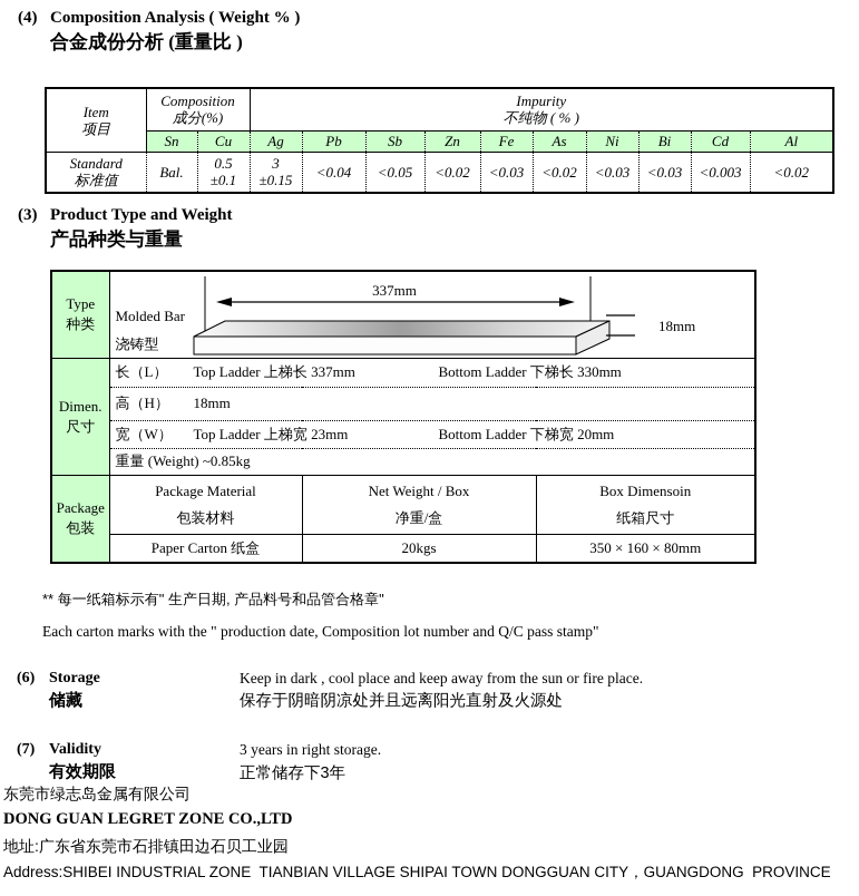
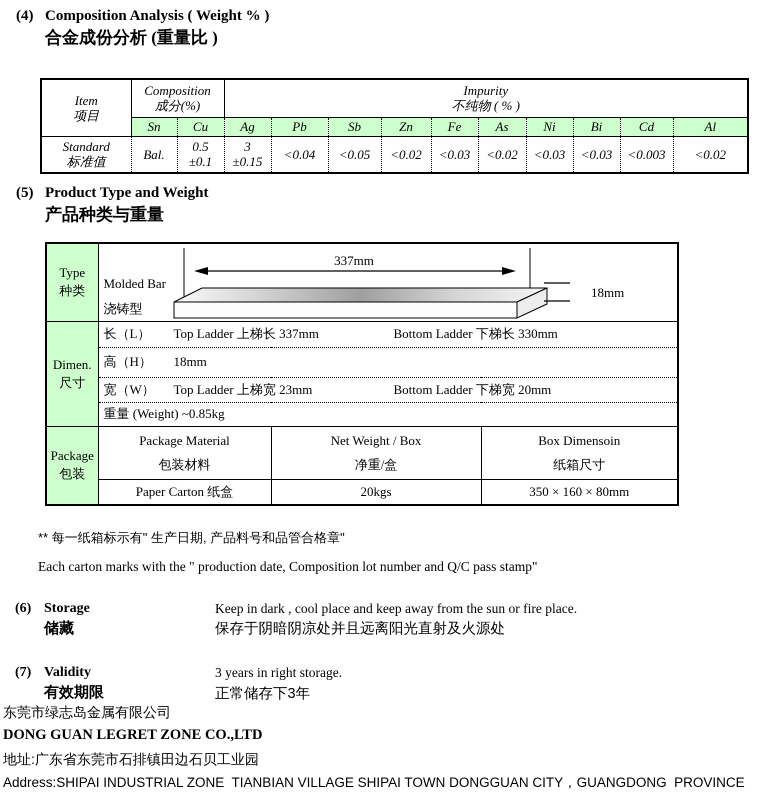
  (4)
  Composition Analysis ( Weight % )
  合金成份分析 (重量比 )
  Item 项目	Composition 成分(%)	Impurity 不纯物 ( % )
  Sn	Cu	Ag	Pb	Sb	Zn	Fe	As	Ni	Bi	Cd	Al
  Standard 标准值	Bal.	0.5±0.1	3±0.15	<0.04	<0.05	<0.02	<0.03	<0.02	<0.03	<0.03	<0.003	<0.02
- (3)
+ (5)
  Product Type and Weight
  产品种类与重量
  Type 种类	Molded Bar 浇铸型 337mm 18mm
  Dimen. 尺寸	长（L） Top Ladder 上梯长 337mm Bottom Ladder 下梯长 330mm
  高（H） 18mm
  宽（W） Top Ladder 上梯宽 23mm Bottom Ladder 下梯宽 20mm
  重量 (Weight) ~0.85kg
  Package 包装	Package Material 包装材料	Net Weight / Box 净重/盒	Box Dimensoin 纸箱尺寸
  Paper Carton 纸盒	20kgs	350 × 160 × 80mm
  ** 每一纸箱标示有" 生产日期, 产品料号和品管合格章"
  Each carton marks with the " production date, Composition lot number and Q/C pass stamp"
  (6)
  Storage
  Keep in dark , cool place and keep away from the sun or fire place.
  储藏
  保存于阴暗阴凉处并且远离阳光直射及火源处
  (7)
  Validity
  3 years in right storage.
  有效期限
  正常储存下3年
  东莞市绿志岛金属有限公司
  DONG GUAN LEGRET ZONE CO.,LTD
  地址:广东省东莞市石排镇田边石贝工业园
- Address:SHIBEI INDUSTRIAL ZONE TIANBIAN VILLAGE SHIPAI TOWN DONGGUAN CITY，GUANGDONG PROVINCE
+ Address:SHIPAI INDUSTRIAL ZONE TIANBIAN VILLAGE SHIPAI TOWN DONGGUAN CITY，GUANGDONG PROVINCE
